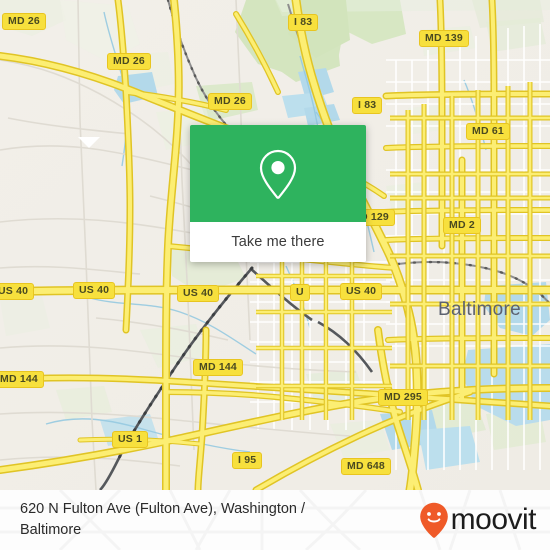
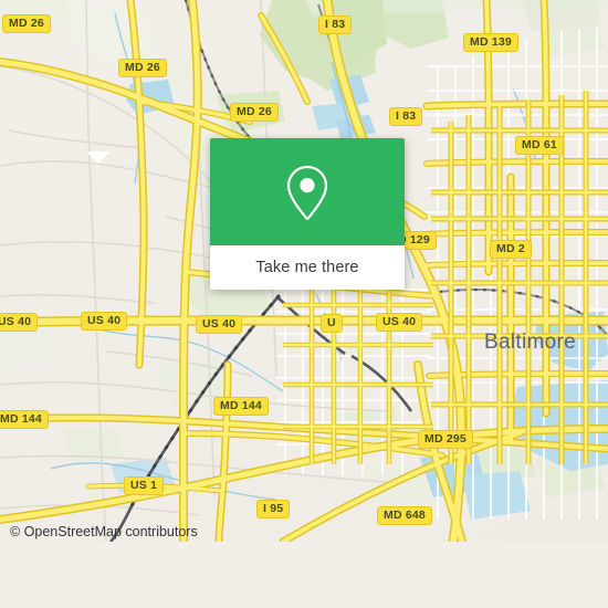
  MD 26
  MD 26
  MD 26
  I 83
  I 83
  MD 139
  MD 61
  MD 2
  US 40
  US 40
  US 40
  U
  US 40
  MD 144
  MD 144
  MD 295
  US 1
  I 95
  MD 648
  Baltimore
+ © OpenStreetMap contributors
  Take me there
- 620 N Fulton Ave (Fulton Ave), Washington / Baltimore
- moovit
